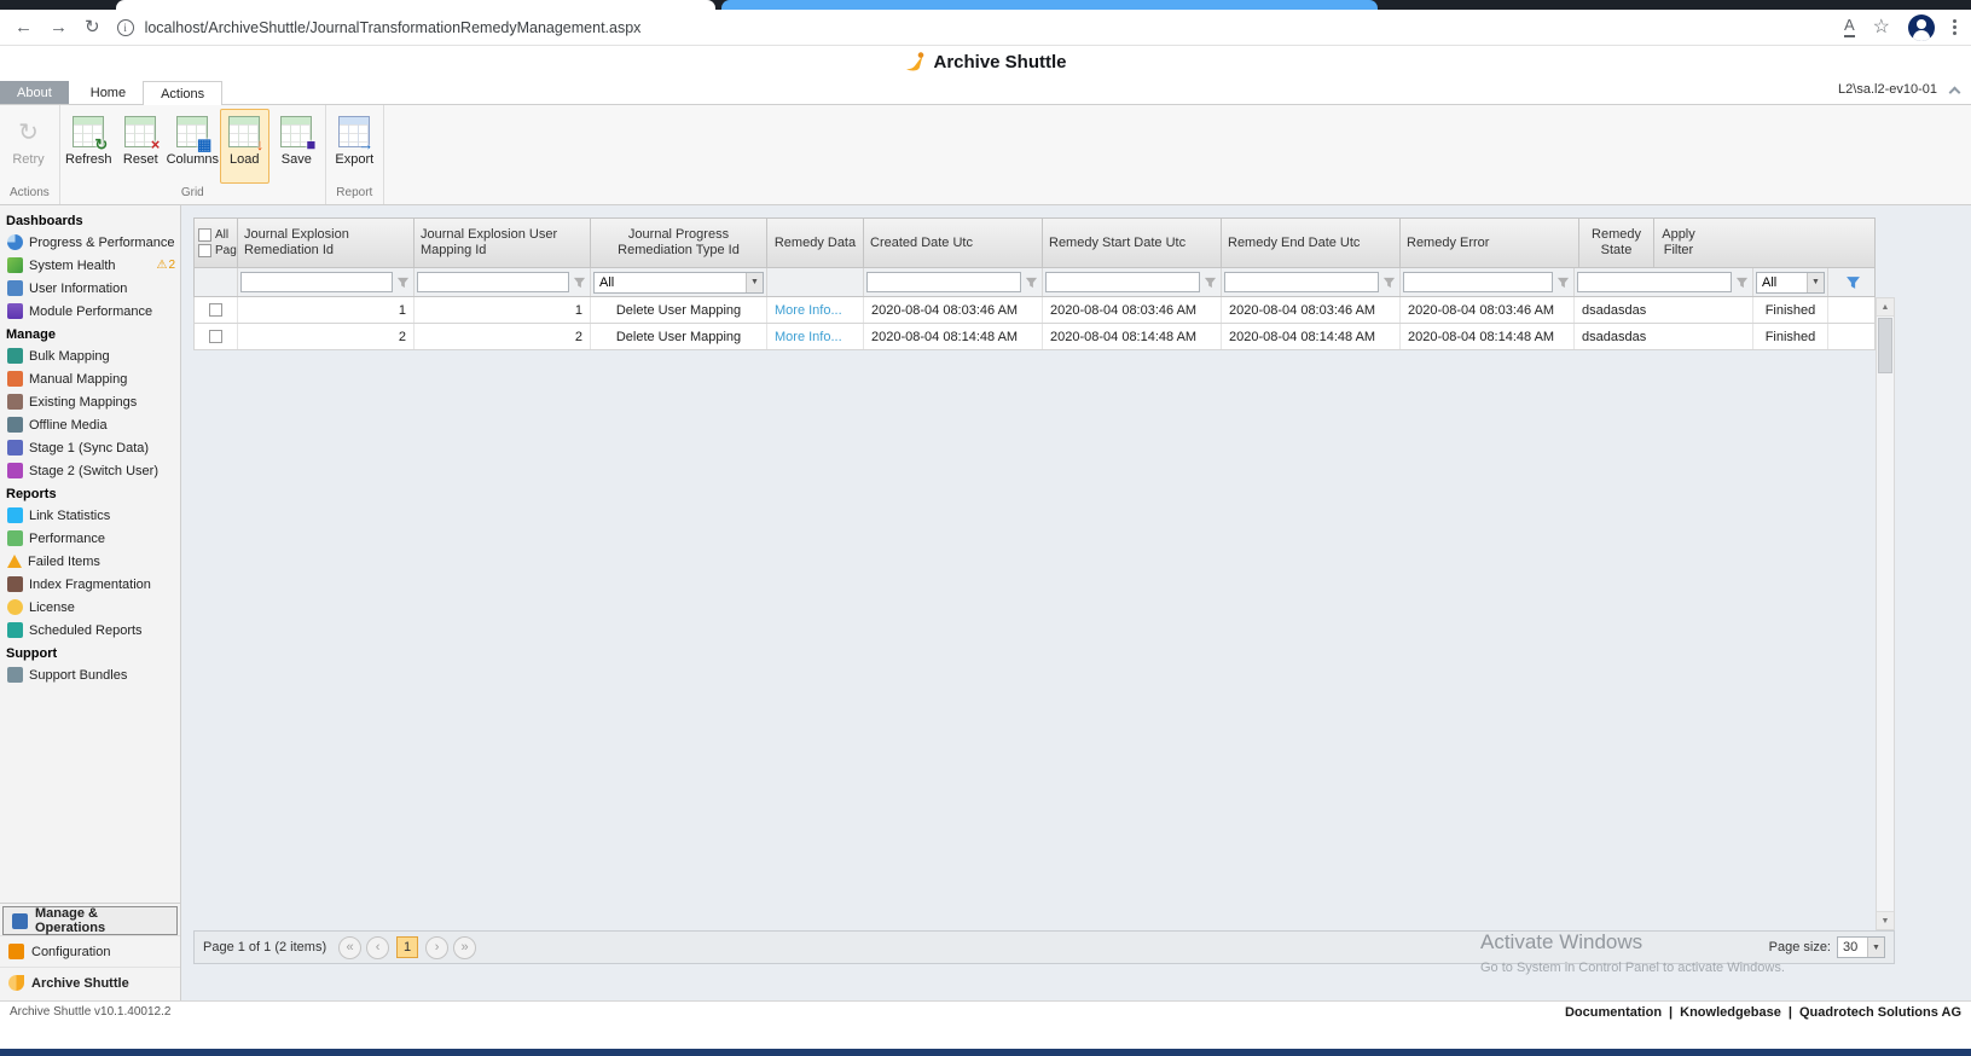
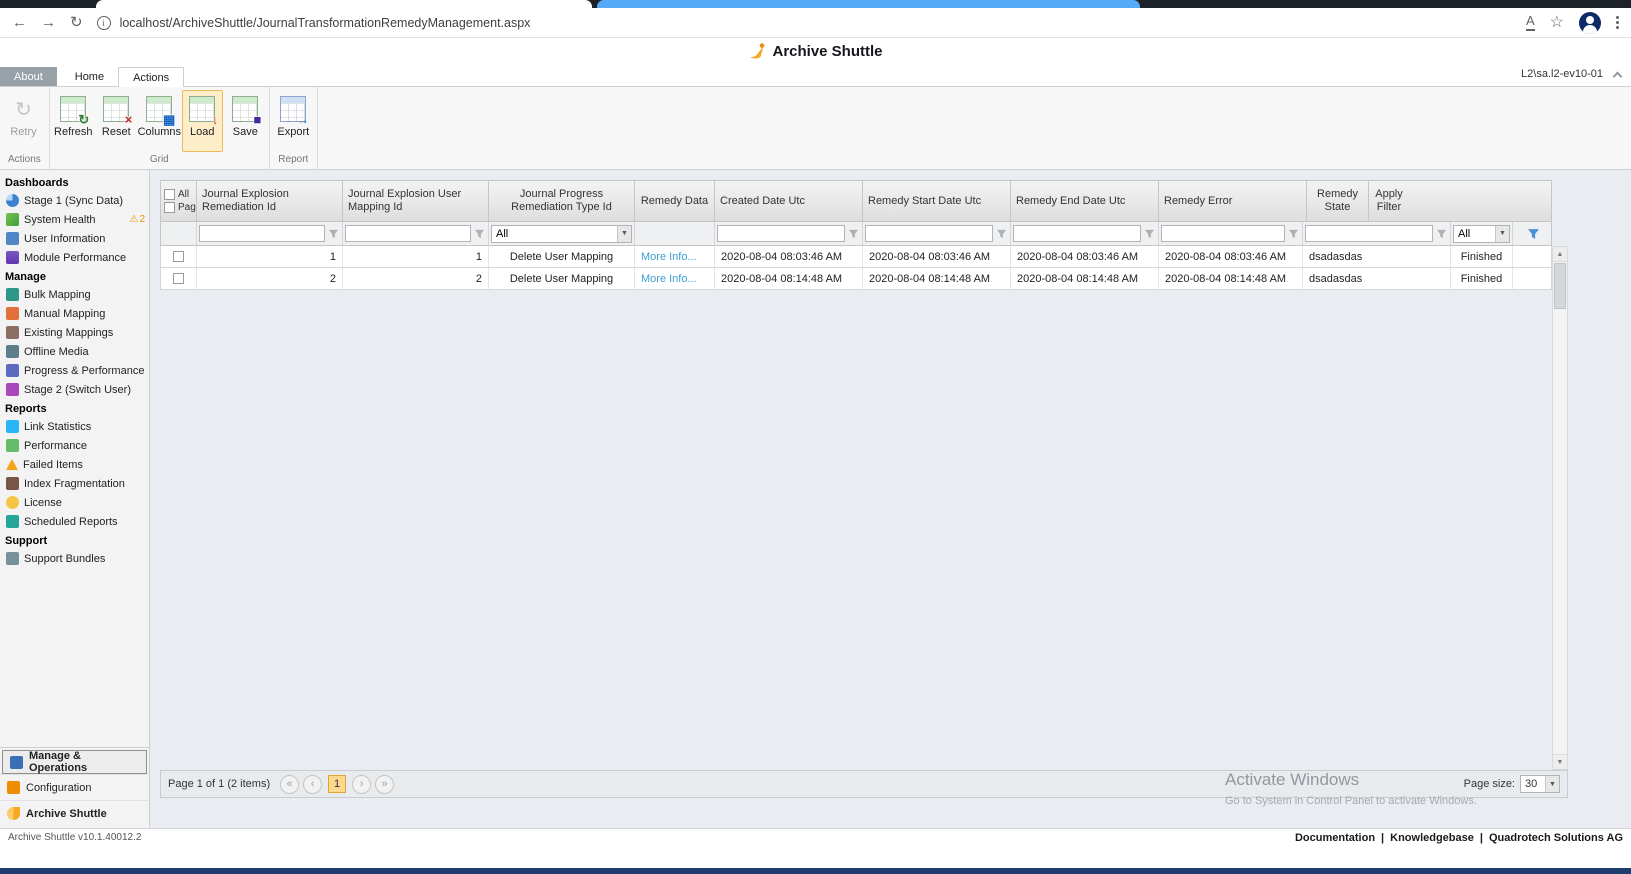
  ←
  →
  ↻
  i
  localhost/ArchiveShuttle/JournalTransformationRemedyManagement.aspx
  A
  ☆
  Archive Shuttle
  About
  Home
  Actions
  L2\sa.l2-ev10-01
  ↻
  Retry
  Actions
  ↻
  Refresh
  ×
  Reset
  ▦
  Columns
  ↓
  Load
  ■
  Save
  Grid
  →
  Export
  Report
  Dashboards
- Progress & Performance
+ Stage 1 (Sync Data)
  System Health
  ⚠
  2
  User Information
  Module Performance
  Manage
  Bulk Mapping
  Manual Mapping
  Existing Mappings
  Offline Media
- Stage 1 (Sync Data)
+ Progress & Performance
  Stage 2 (Switch User)
  Reports
  Link Statistics
  Performance
  Failed Items
  Index Fragmentation
  License
  Scheduled Reports
  Support
  Support Bundles
  Manage & Operations
  Configuration
  Archive Shuttle
  All
  Pag
  Journal Explosion Remediation Id
  Journal Explosion User Mapping Id
  Journal Progress Remediation Type Id
  Remedy Data
  Created Date Utc
  Remedy Start Date Utc
  Remedy End Date Utc
  Remedy Error
  Remedy State
  Apply Filter
  All
  All
  1
  1
  Delete User Mapping
  More Info...
  2020-08-04 08:03:46 AM
  2020-08-04 08:03:46 AM
  2020-08-04 08:03:46 AM
  2020-08-04 08:03:46 AM
  dsadasdas
  Finished
  2
  2
  Delete User Mapping
  More Info...
  2020-08-04 08:14:48 AM
  2020-08-04 08:14:48 AM
  2020-08-04 08:14:48 AM
  2020-08-04 08:14:48 AM
  dsadasdas
  Finished
  Page 1 of 1 (2 items)
  «
  ‹
  1
  ›
  »
  Page size:
  30
  Archive Shuttle v10.1.40012.2
  Documentation
  |
  Knowledgebase
  |
  Quadrotech Solutions AG
  Activate Windows
  Go to System in Control Panel to activate Windows.
